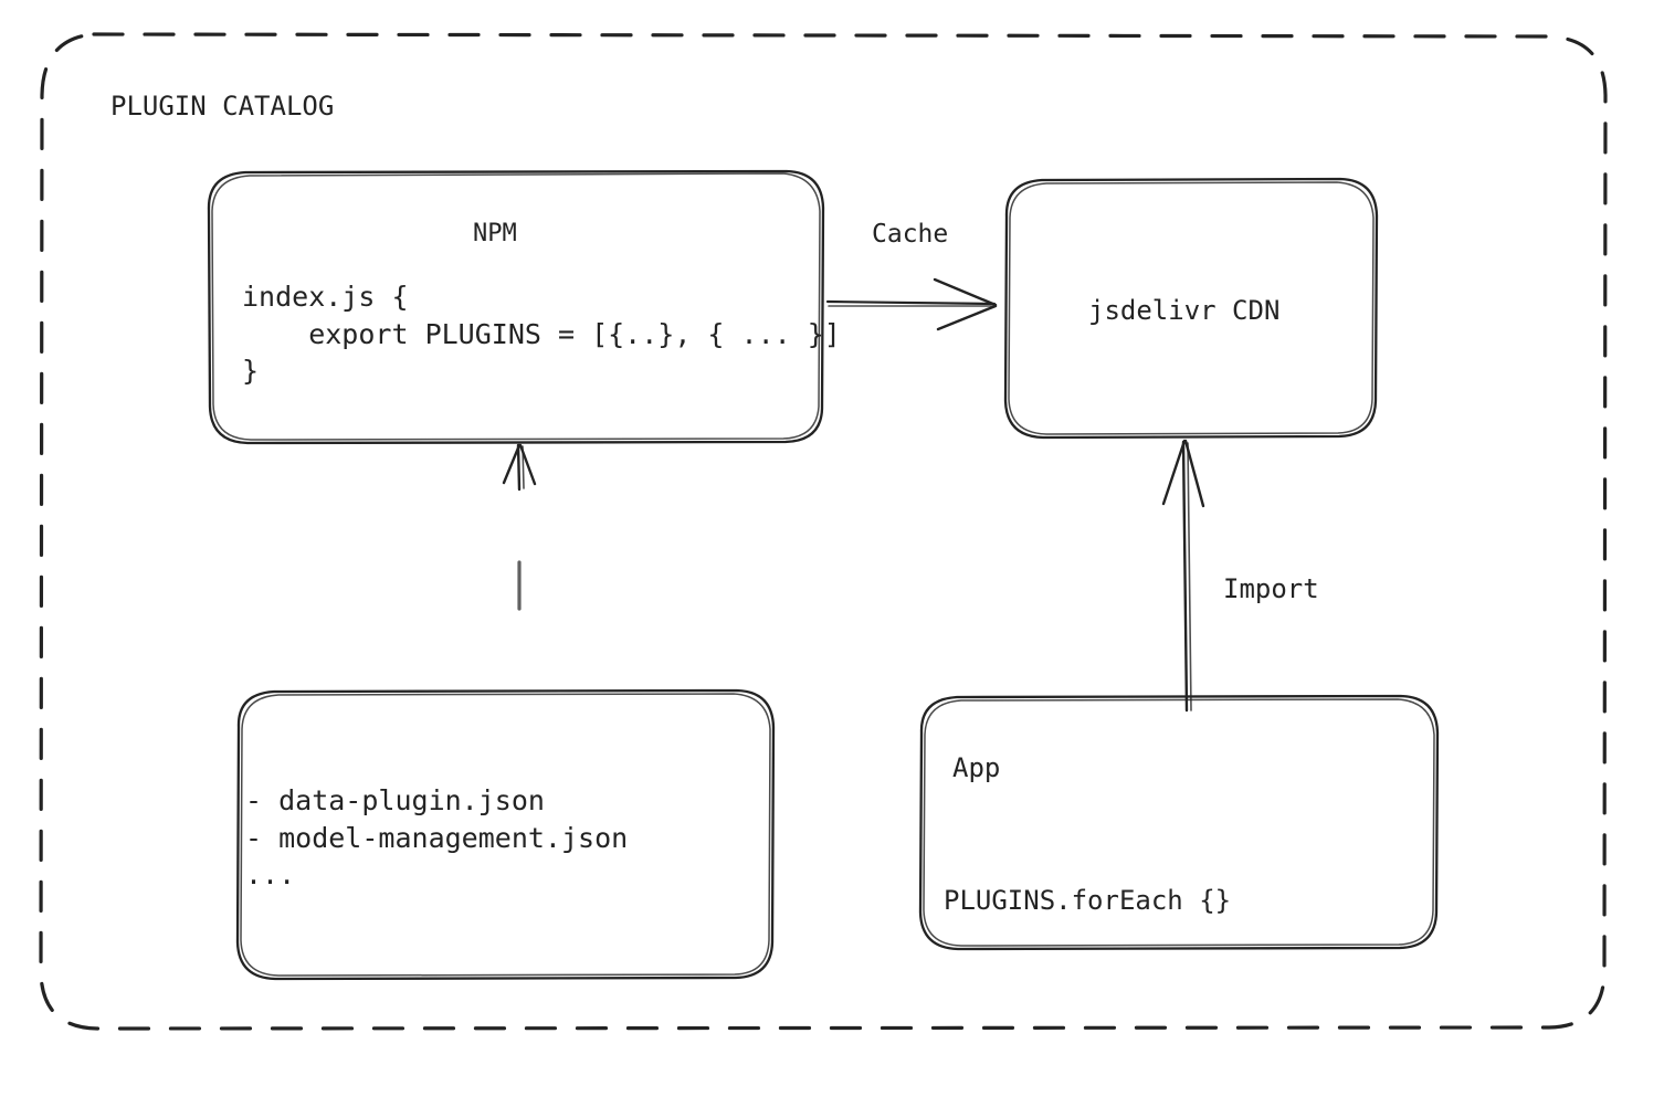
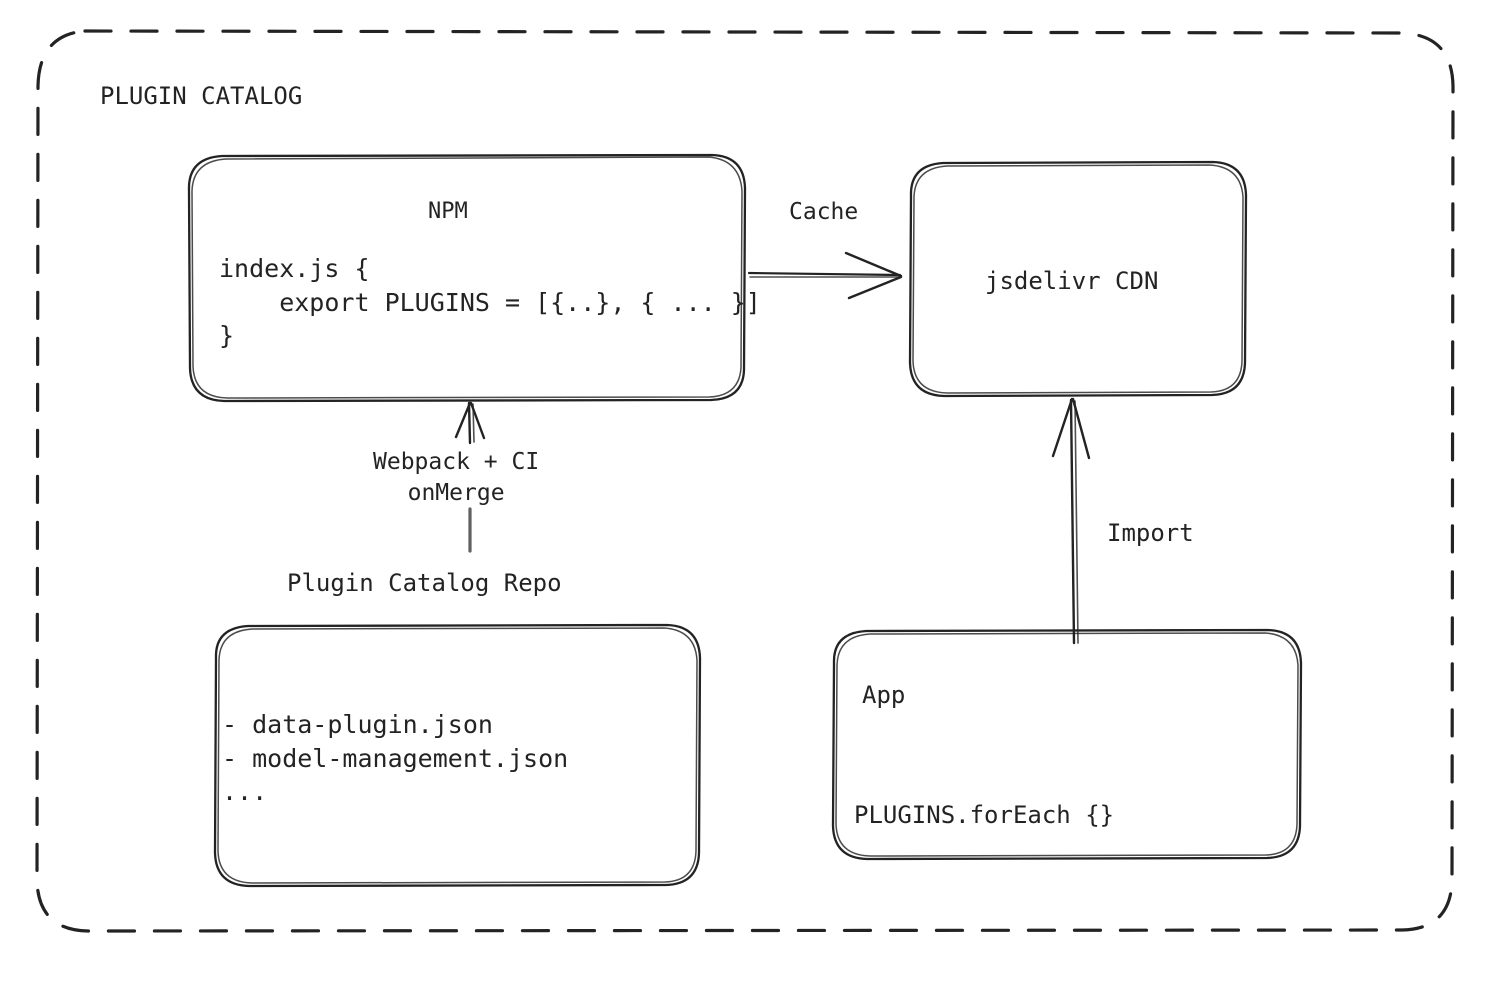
  PLUGIN CATALOG
  NPM
  index.js {
  export PLUGINS = [{..}, { ... }]
  }
  Cache
  jsdelivr CDN
+ Webpack + CI
+ onMerge
+ Plugin Catalog Repo
  - data-plugin.json
  - model-management.json
  ...
  Import
  App
  PLUGINS.forEach {}
